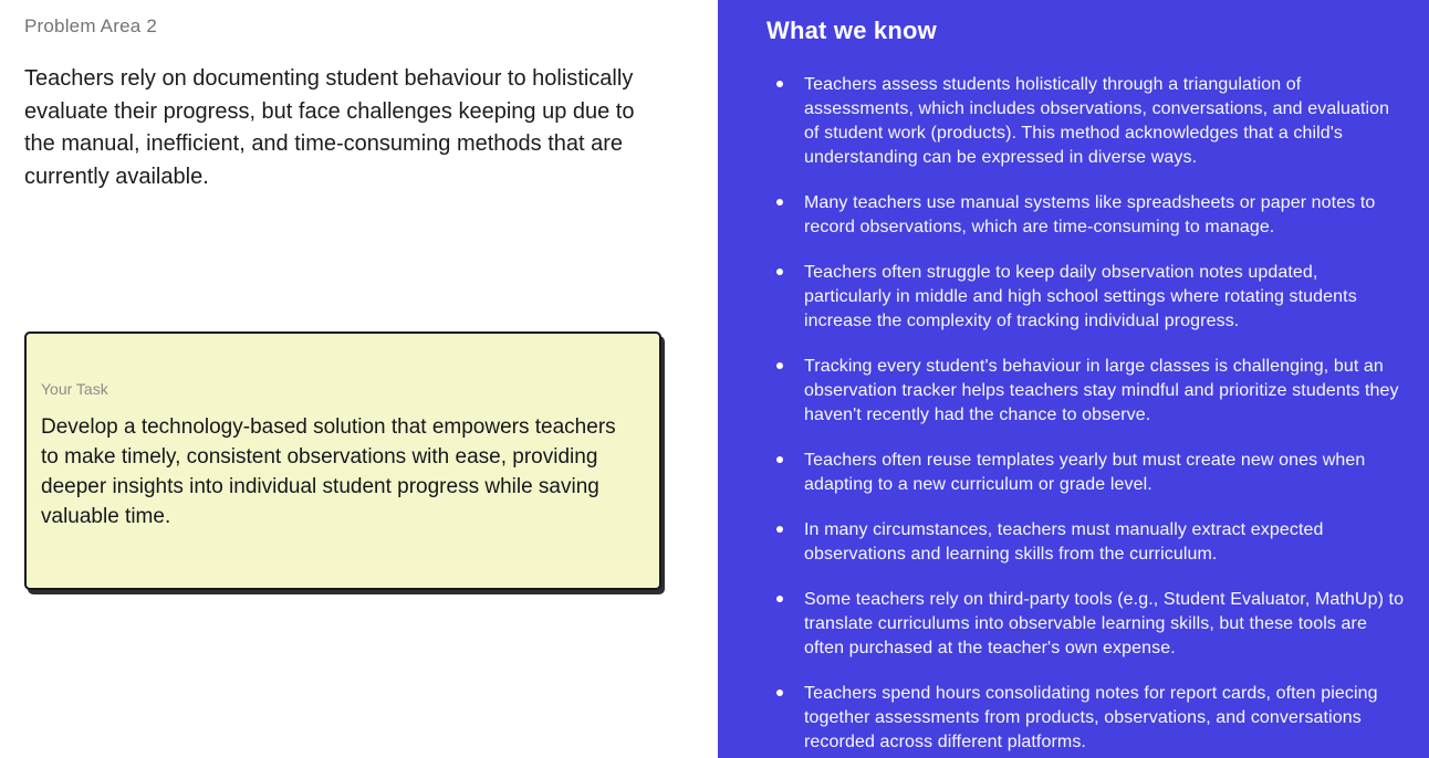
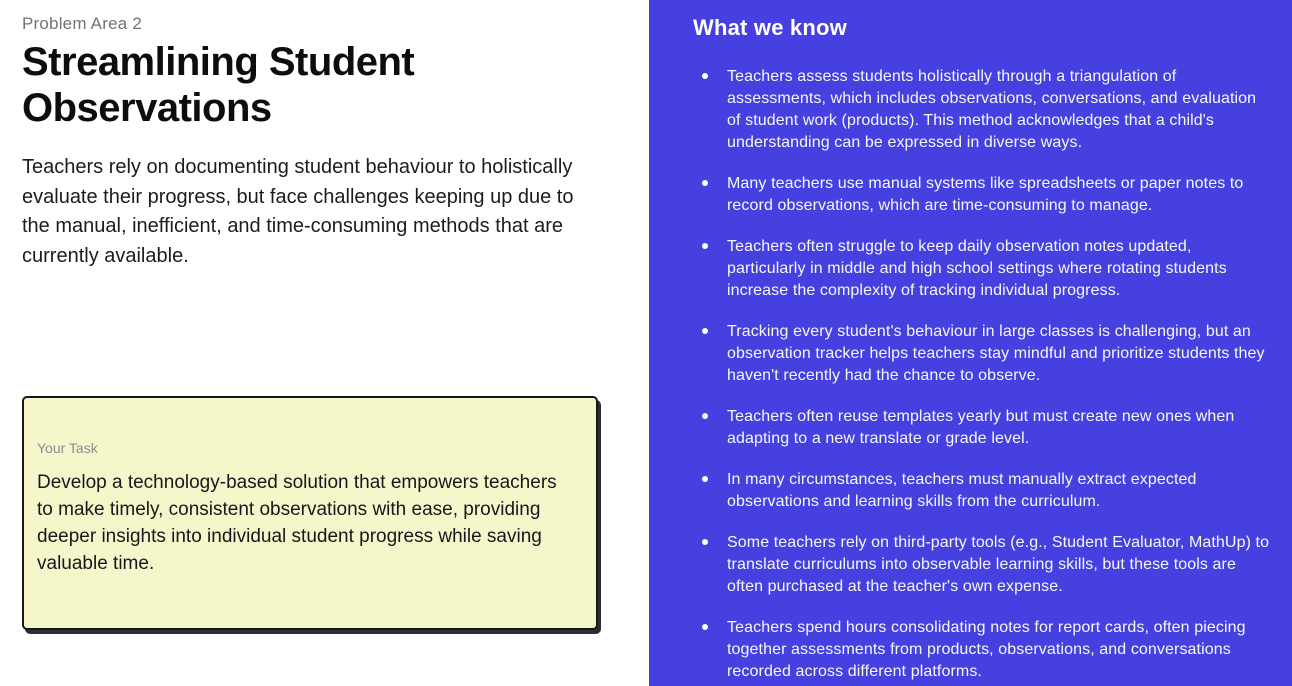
  Problem Area 2
+ Streamlining Student Observations
  Teachers rely on documenting student behaviour to holistically evaluate their progress, but face challenges keeping up due to the manual, inefficient, and time-consuming methods that are currently available.
  Your Task
  Develop a technology-based solution that empowers teachers to make timely, consistent observations with ease, providing deeper insights into individual student progress while saving valuable time.
  What we know
  Teachers assess students holistically through a triangulation of assessments, which includes observations, conversations, and evaluation of student work (products). This method acknowledges that a child's understanding can be expressed in diverse ways.
  Many teachers use manual systems like spreadsheets or paper notes to record observations, which are time-consuming to manage.
  Teachers often struggle to keep daily observation notes updated, particularly in middle and high school settings where rotating students increase the complexity of tracking individual progress.
  Tracking every student's behaviour in large classes is challenging, but an observation tracker helps teachers stay mindful and prioritize students they haven't recently had the chance to observe.
- Teachers often reuse templates yearly but must create new ones when adapting to a new curriculum or grade level.
+ Teachers often reuse templates yearly but must create new ones when adapting to a new translate or grade level.
  In many circumstances, teachers must manually extract expected observations and learning skills from the curriculum.
  Some teachers rely on third-party tools (e.g., Student Evaluator, MathUp) to translate curriculums into observable learning skills, but these tools are often purchased at the teacher's own expense.
  Teachers spend hours consolidating notes for report cards, often piecing together assessments from products, observations, and conversations recorded across different platforms.
